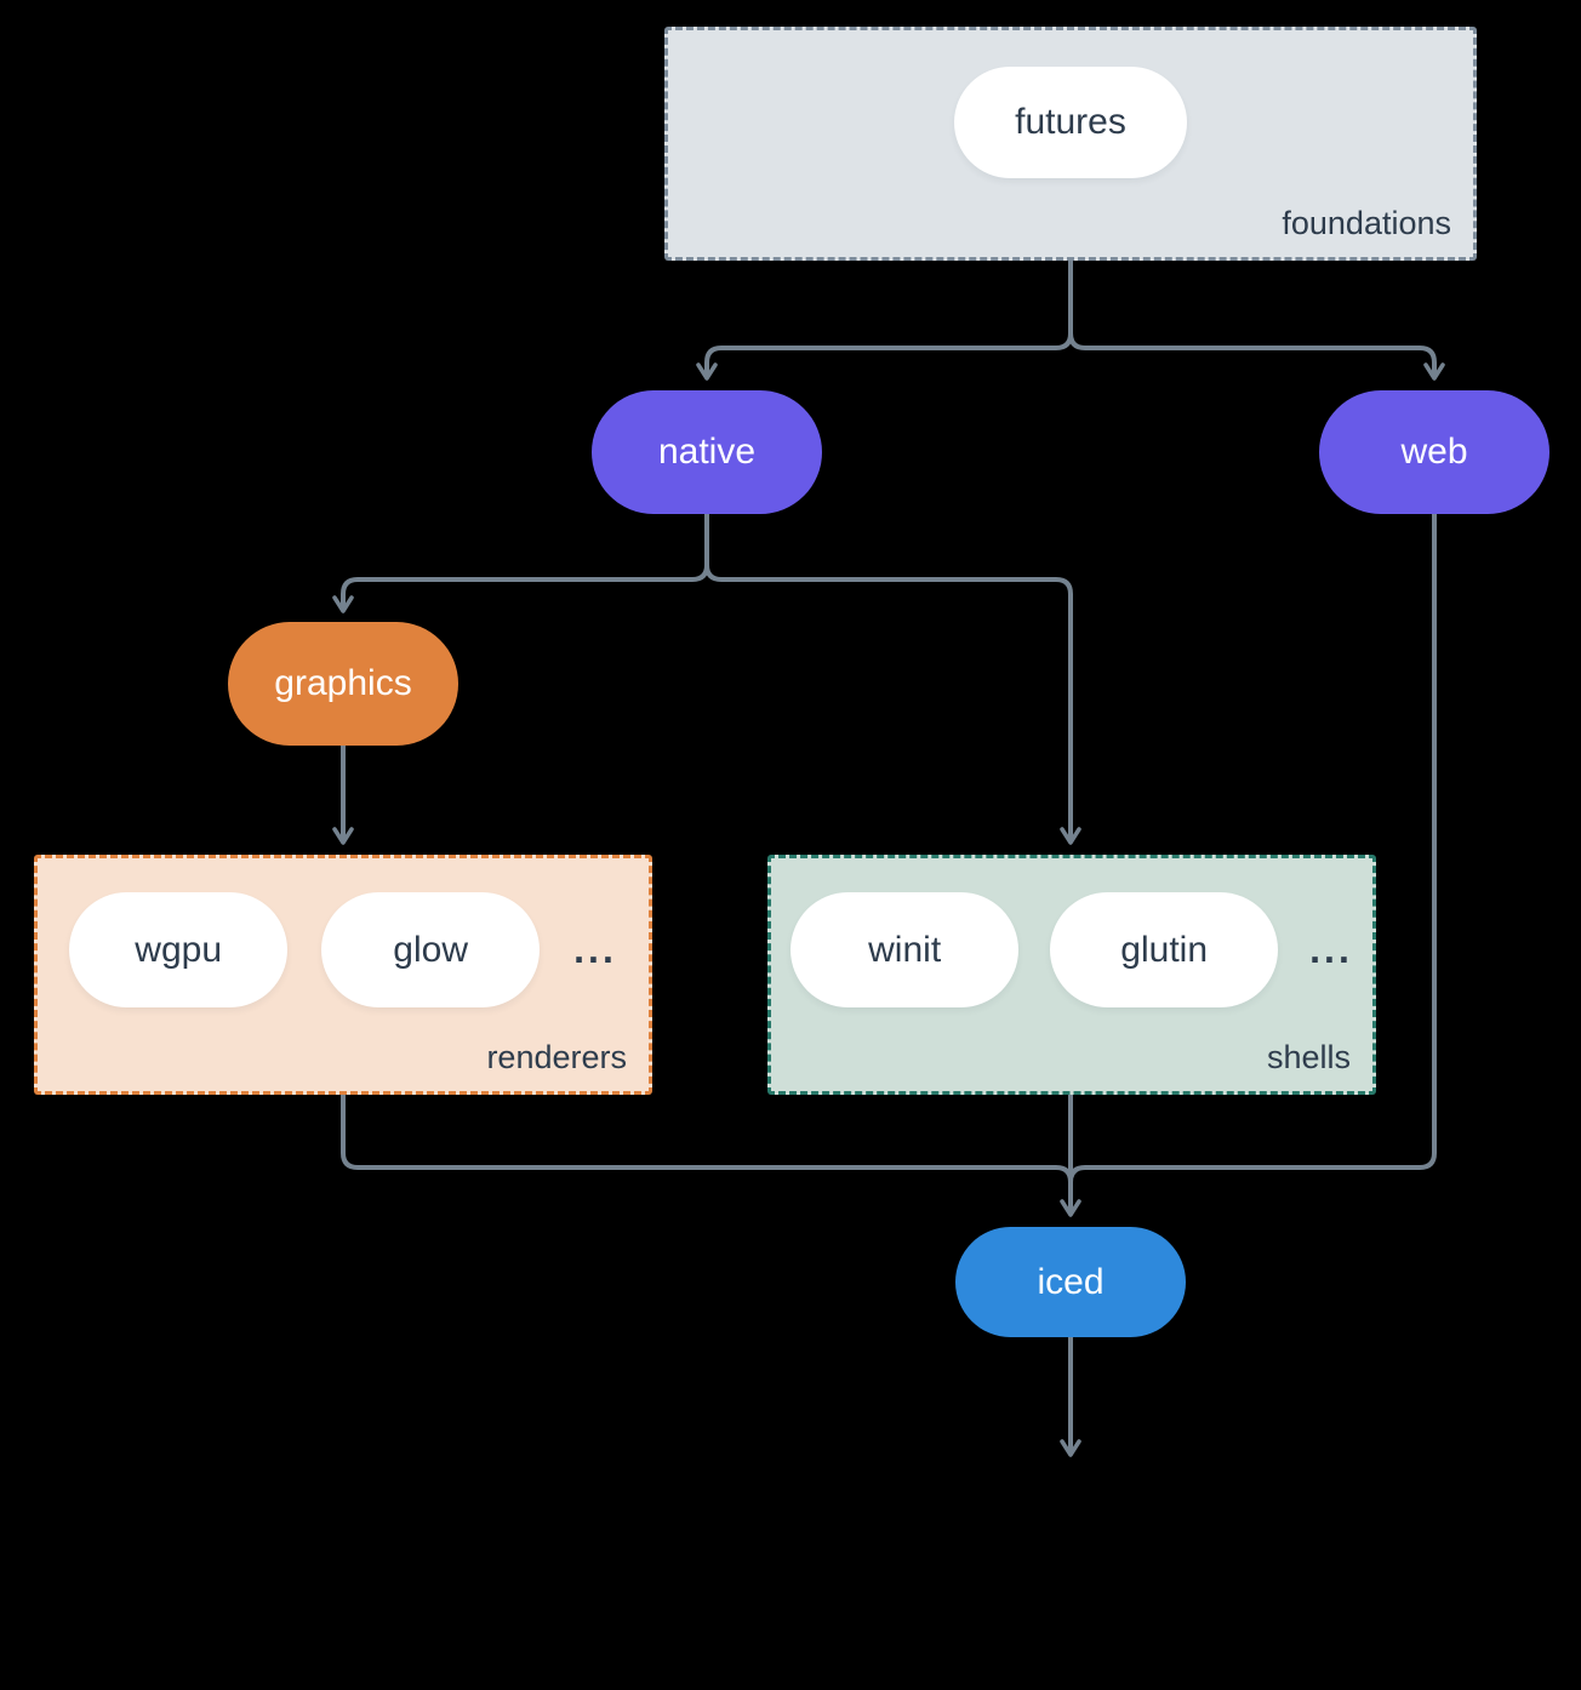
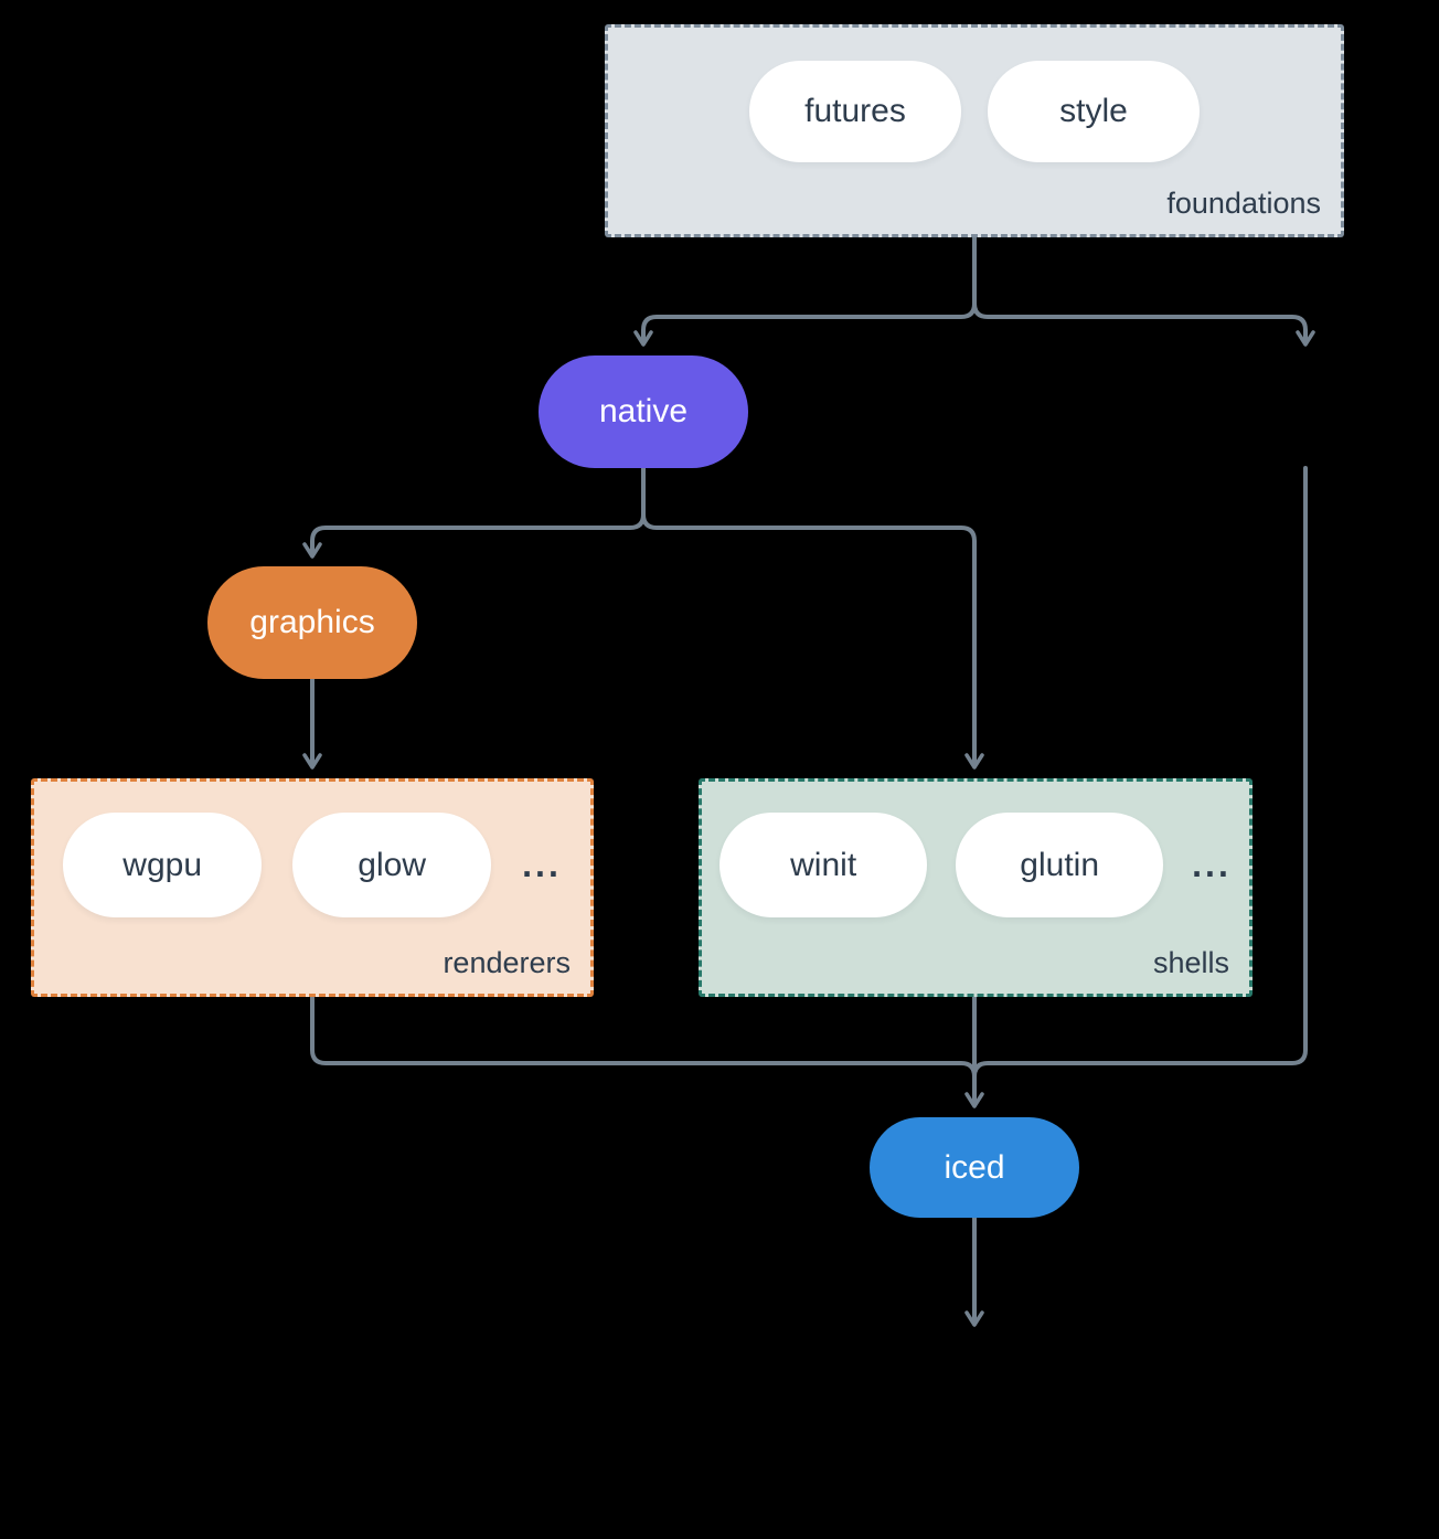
  futures
+ style
  foundations
  native
- web
  graphics
  wgpu
  glow
  ...
  renderers
  winit
  glutin
  ...
  shells
  iced
